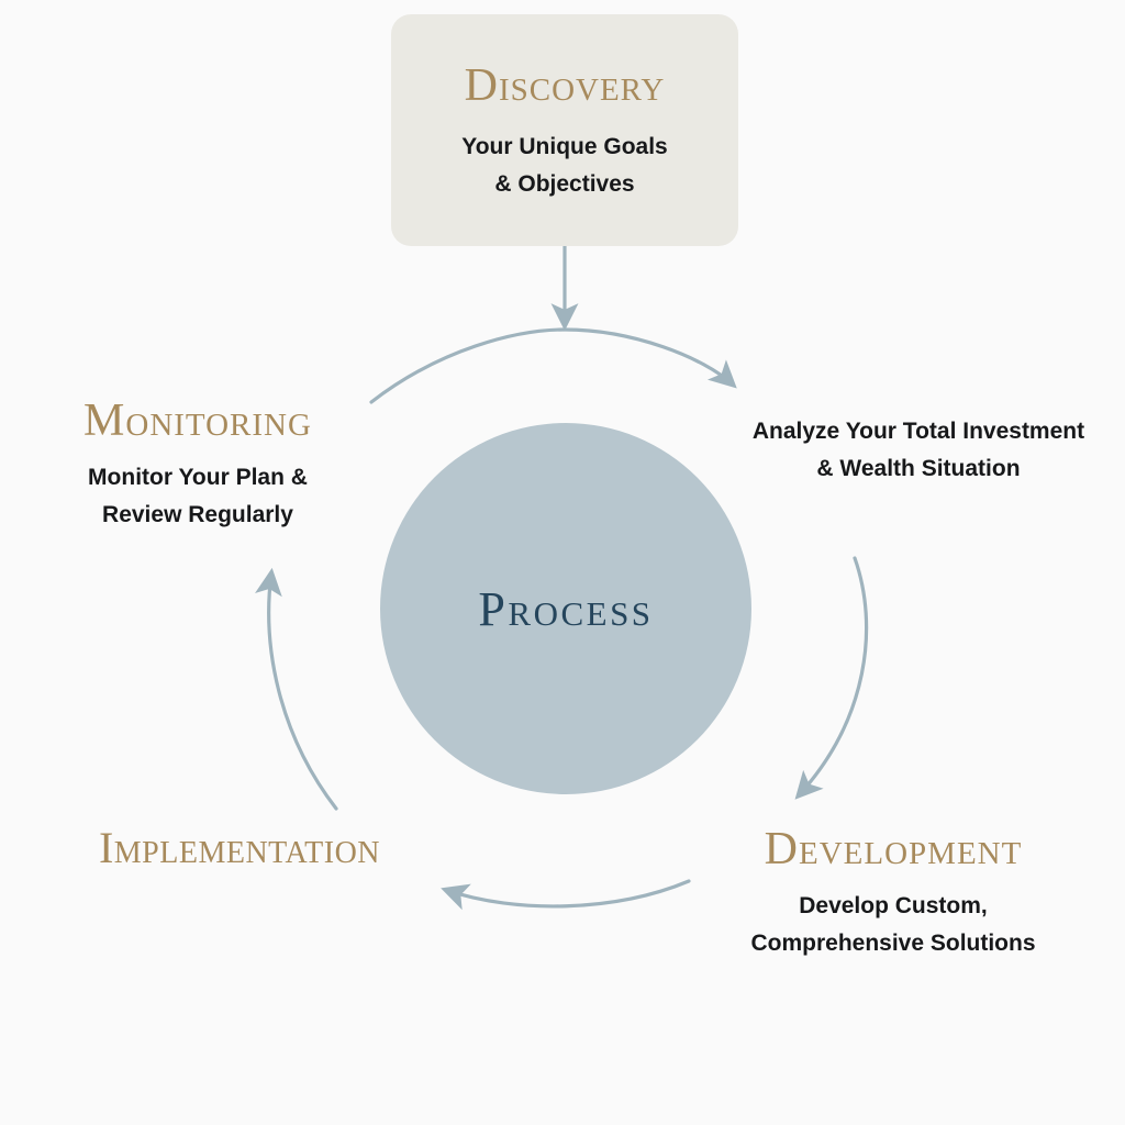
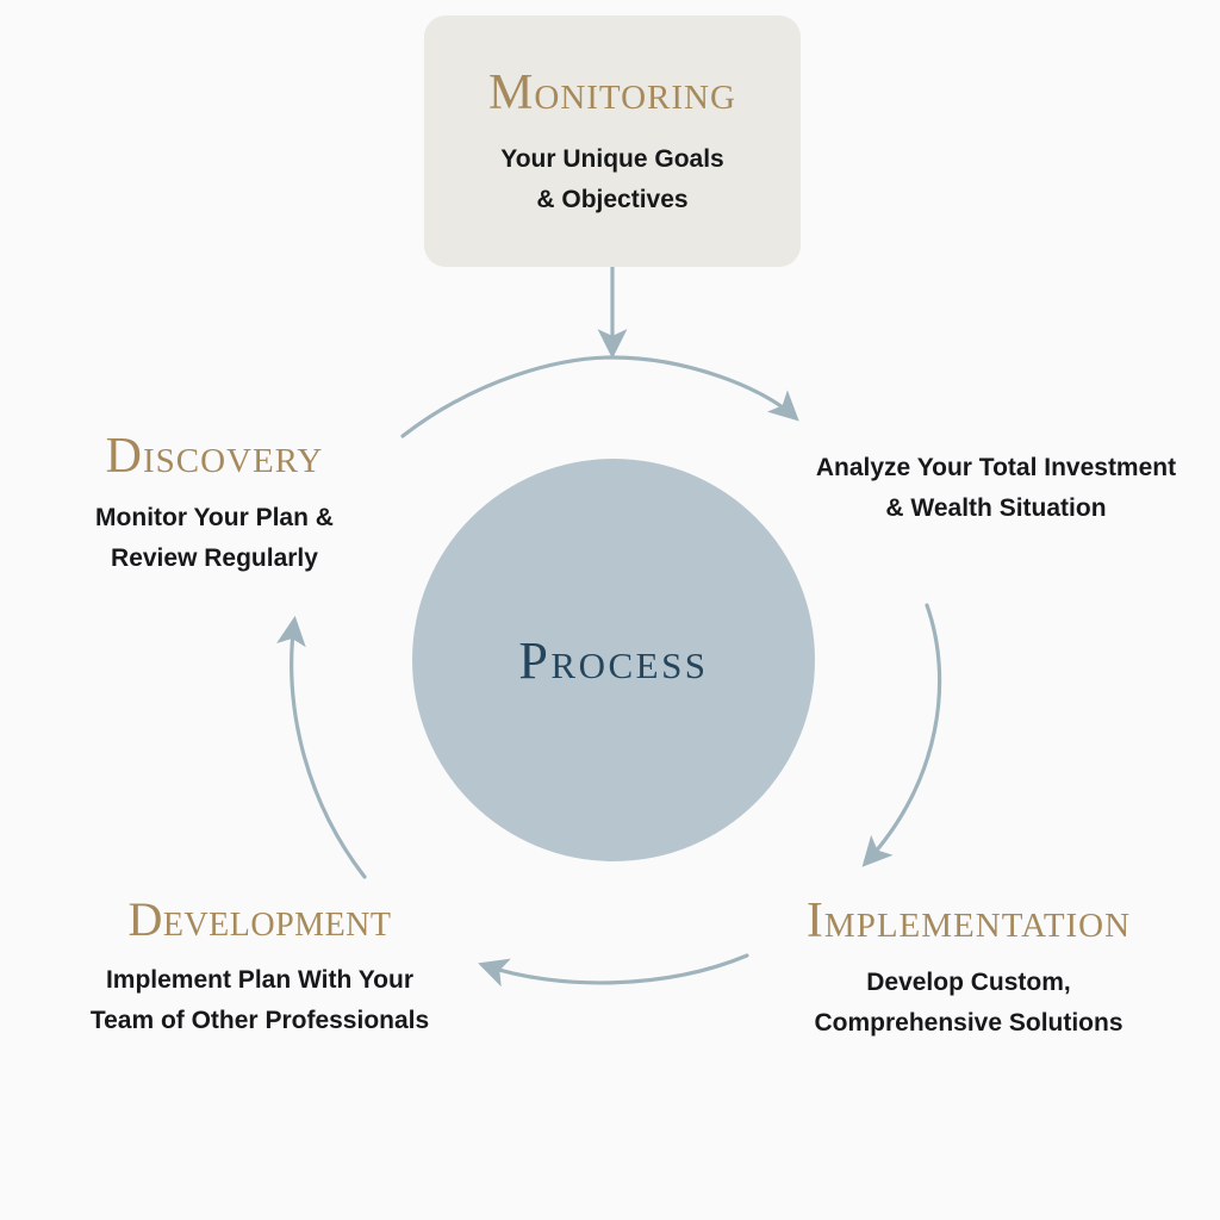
- Discovery
+ Monitoring
  Your Unique Goals
  & Objectives
  Process
  Analyze Your Total Investment
  & Wealth Situation
- Development
+ Implementation
  Develop Custom,
  Comprehensive Solutions
- Implementation
+ Development
+ Implement Plan With Your
+ Team of Other Professionals
- Monitoring
+ Discovery
  Monitor Your Plan &
  Review Regularly
